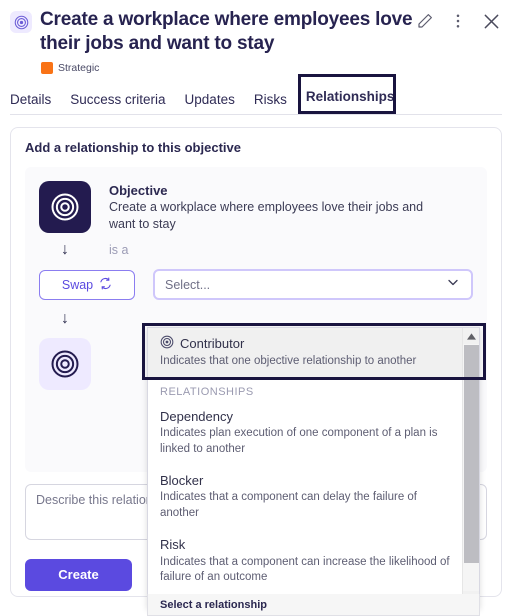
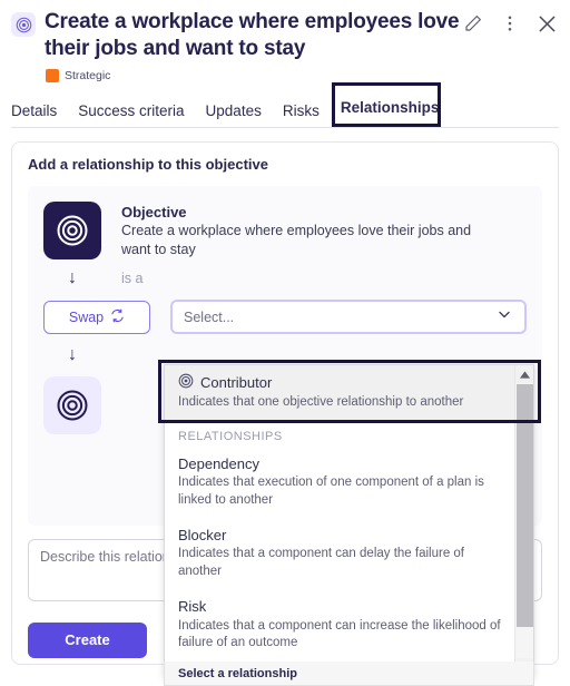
  Create a workplace where employees love their jobs and want to stay
  Strategic
  Details
  Success criteria
  Updates
  Risks
  Relationships
  Add a relationship to this objective
  Objective
  Create a workplace where employees love their jobs and want to stay
  ↓
  is a
  Swap
  Select...
  ↓
  Describe this relatio
  Create
  Contributor
  Indicates that one objective relationship to another
  RELATIONSHIPS
  Dependency
- Indicates plan execution of one component of a plan is linked to another
+ Indicates that execution of one component of a plan is linked to another
  Blocker
  Indicates that a component can delay the failure of another
  Risk
  Indicates that a component can increase the likelihood of failure of an outcome
  Select a relationship
